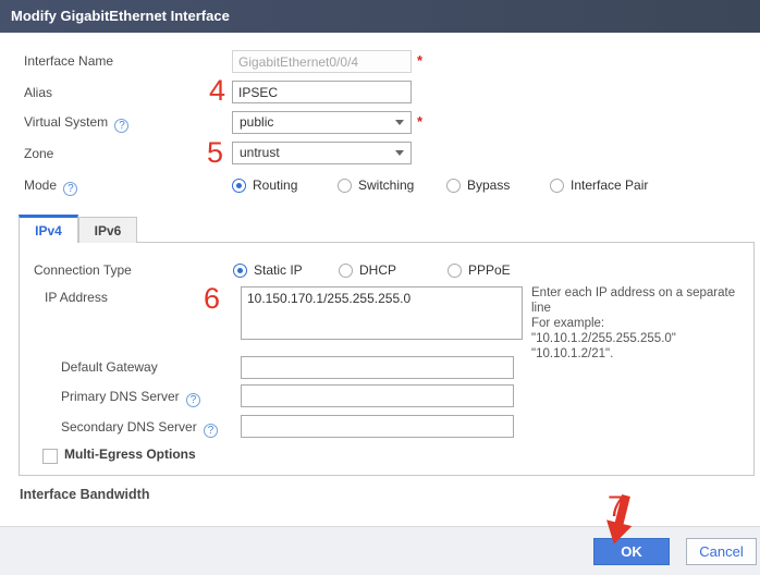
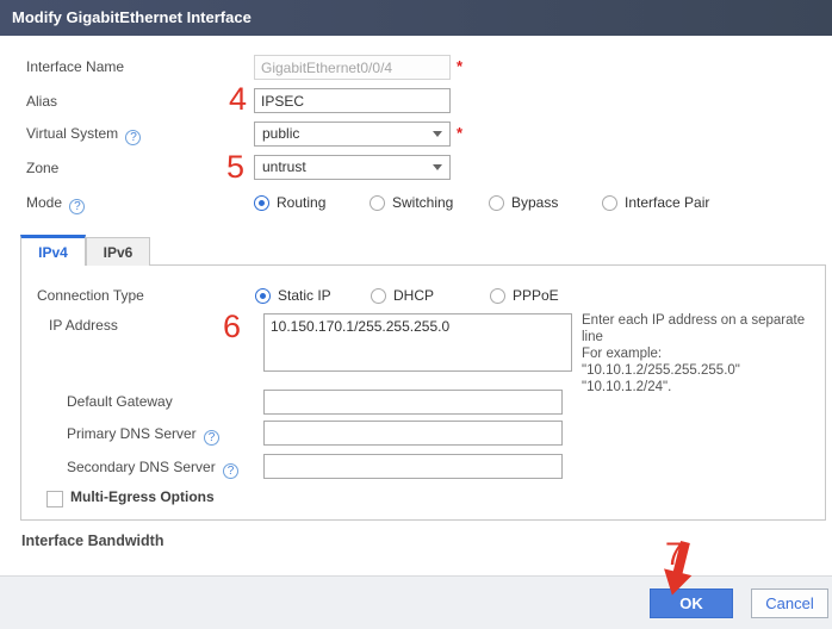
  Modify GigabitEthernet Interface
  Interface Name
  GigabitEthernet0/0/4
  *
  Alias
  4
  IPSEC
  Virtual System ?
  public
  *
  Zone
  5
  untrust
  Mode ?
  Routing
  Switching
  Bypass
  Interface Pair
  IPv4
  IPv6
  Connection Type
  Static IP
  DHCP
  PPPoE
  IP Address
  6
  10.150.170.1/255.255.255.0
  Enter each IP address on a separate line
  For example:
  "10.10.1.2/255.255.255.0"
- "10.10.1.2/21".
+ "10.10.1.2/24".
  Default Gateway
  Primary DNS Server ?
  Secondary DNS Server ?
  Multi-Egress Options
  Interface Bandwidth
  OK
  Cancel
  7
